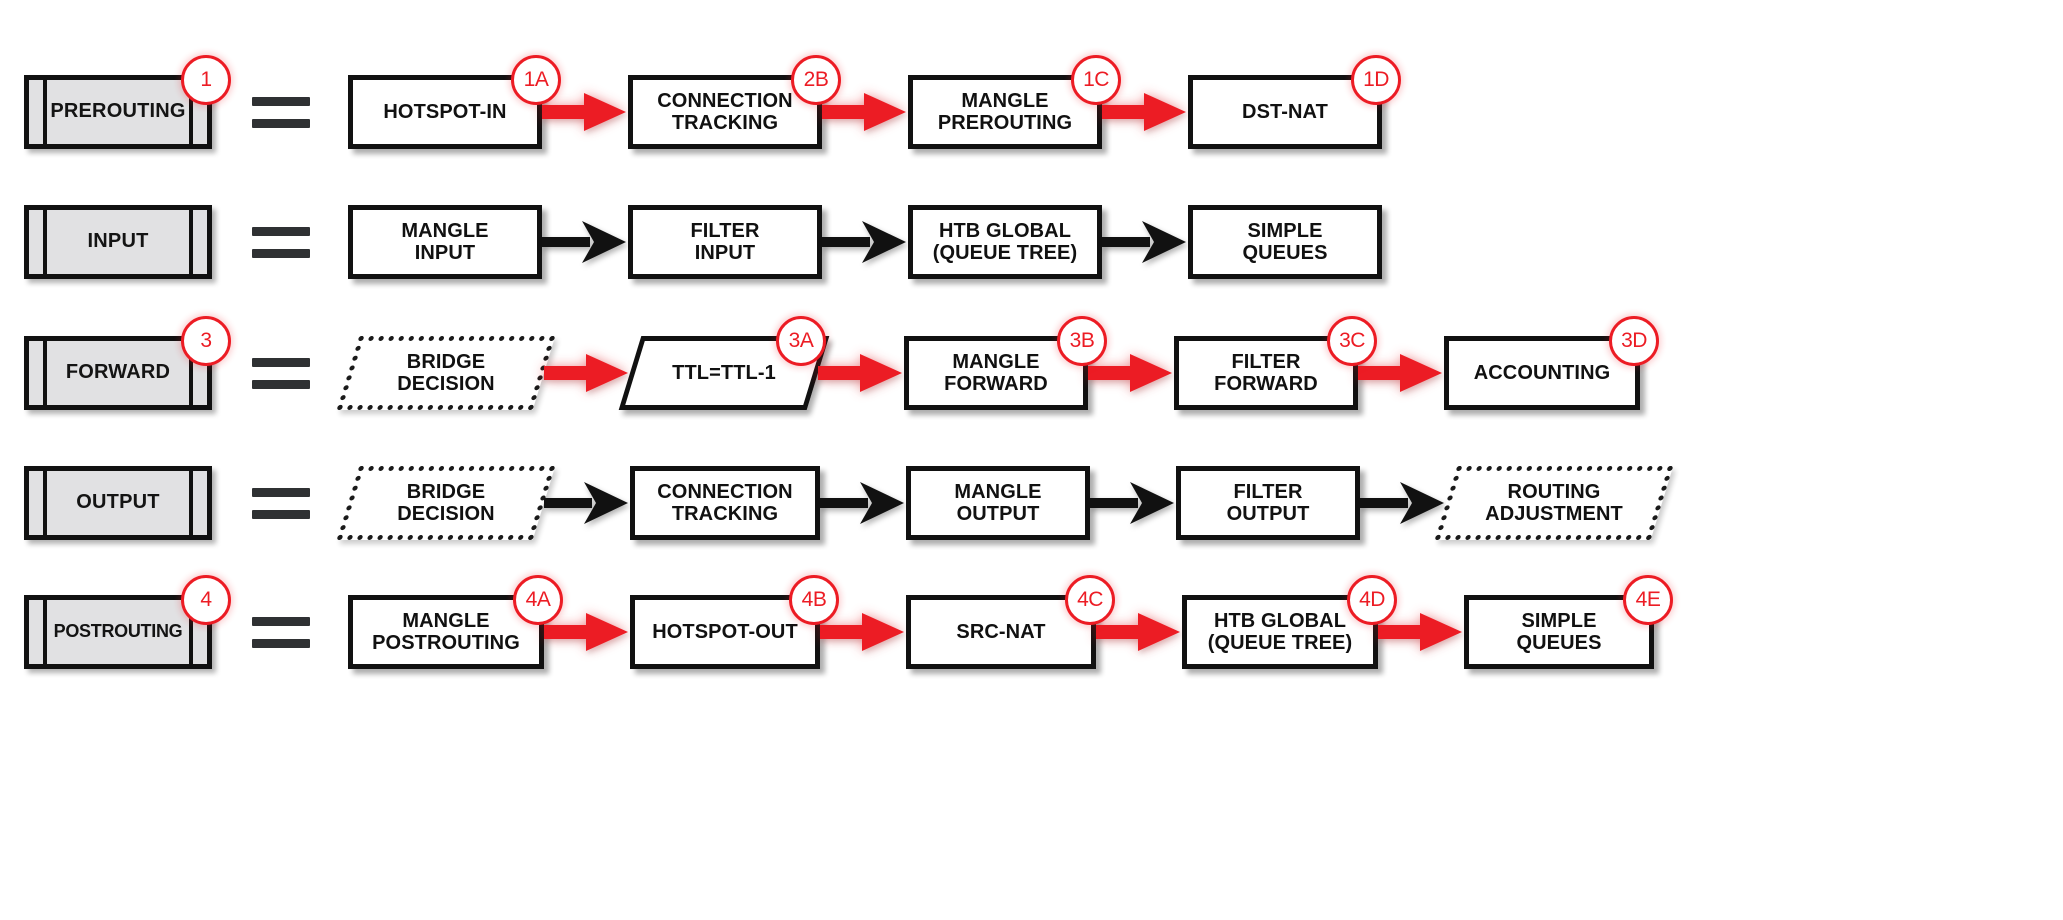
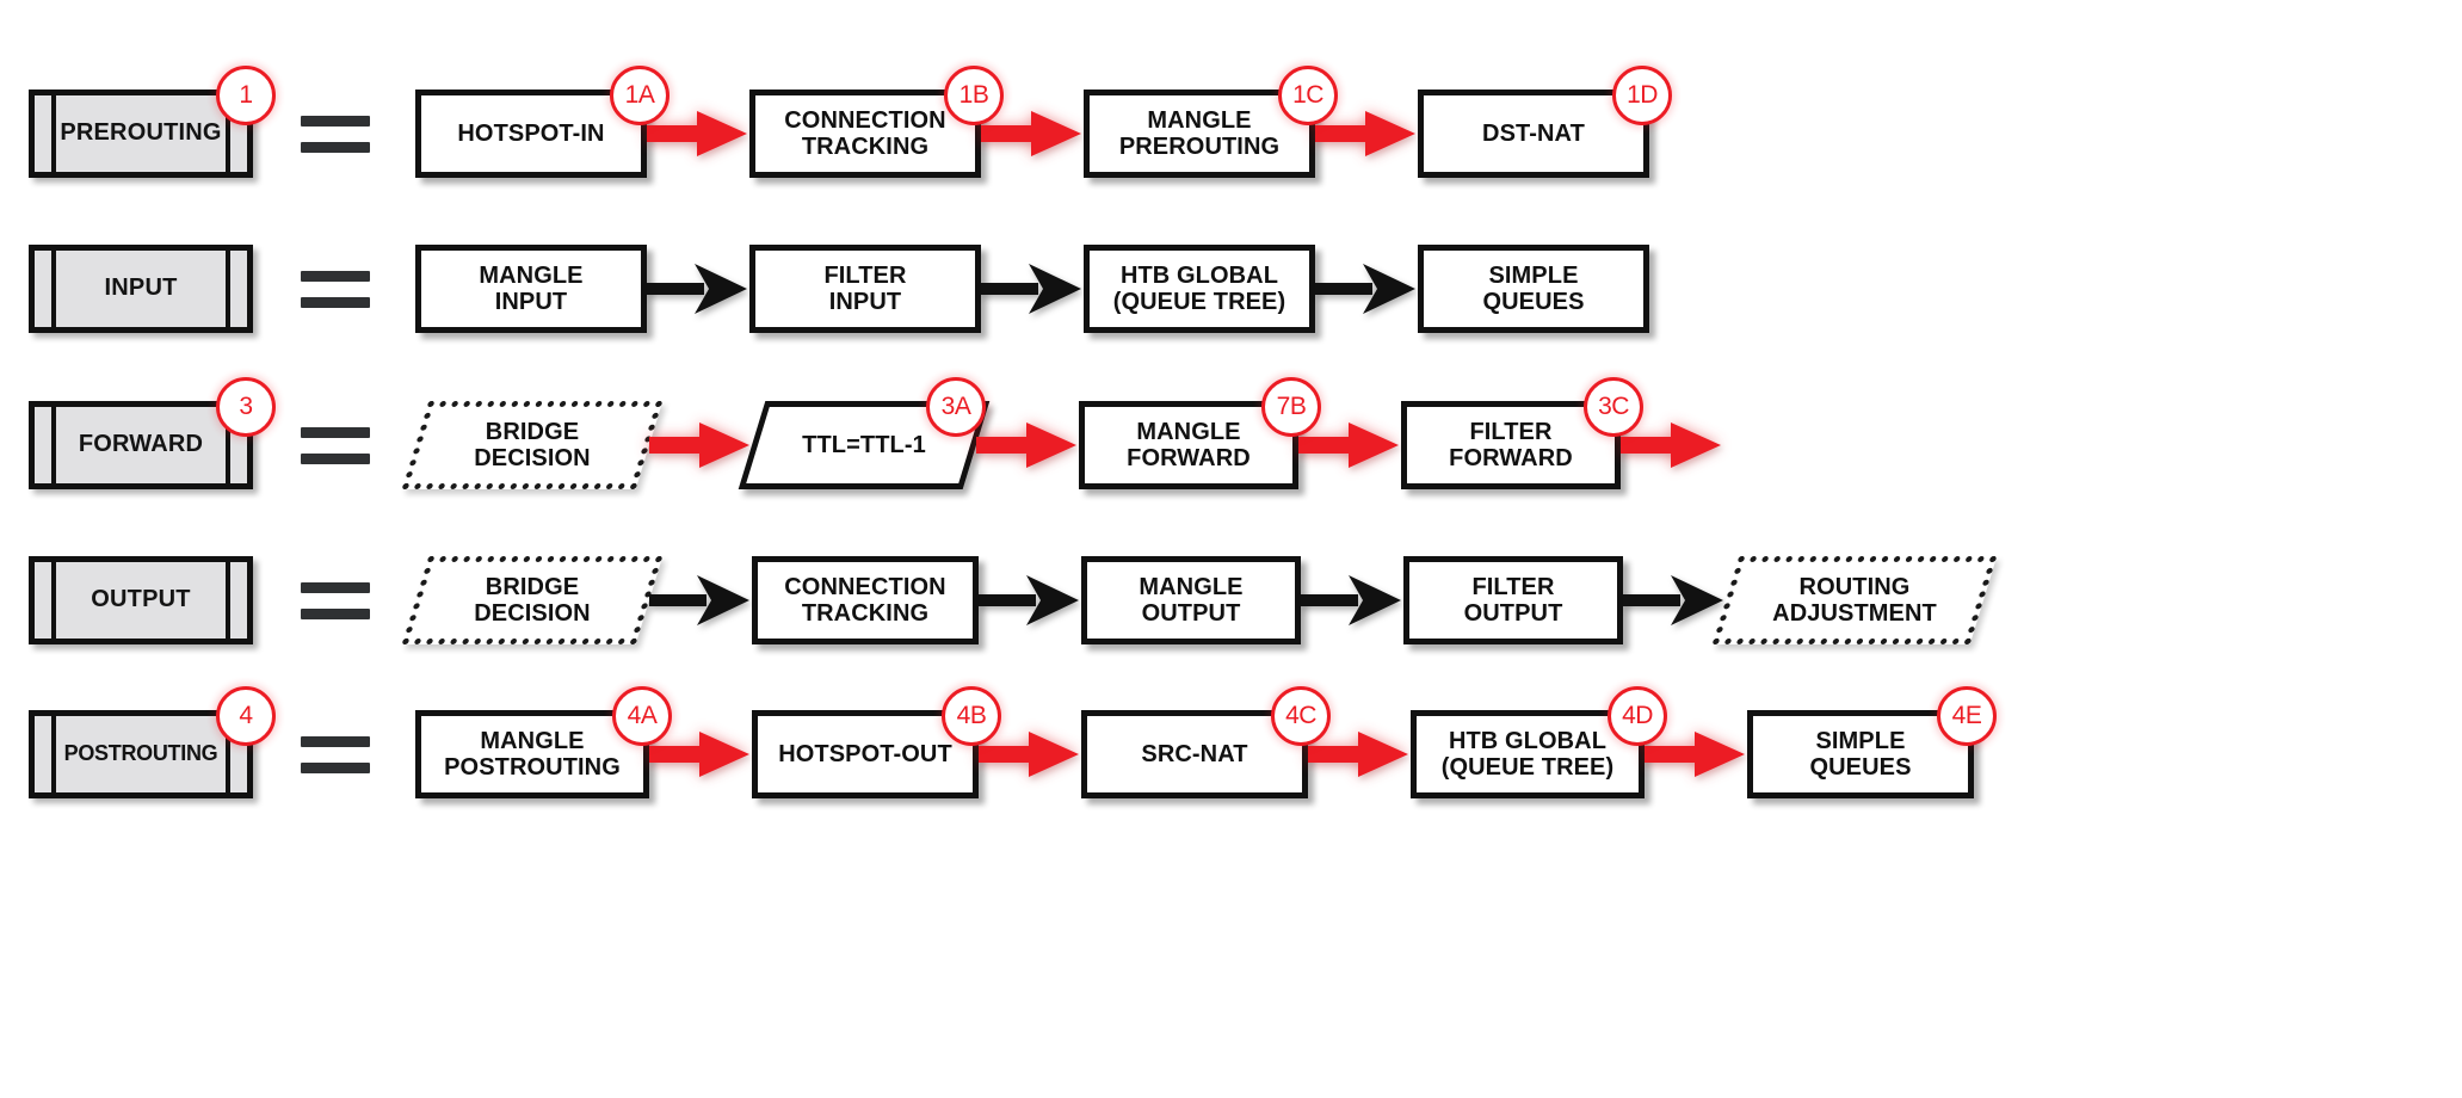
  PREROUTING
  1
  HOTSPOT-IN
  1A
  CONNECTION
  TRACKING
- 2B
+ 1B
  MANGLE
  PREROUTING
  1C
  DST-NAT
  1D
  INPUT
  MANGLE
  INPUT
  FILTER
  INPUT
  HTB GLOBAL
  (QUEUE TREE)
  SIMPLE
  QUEUES
  FORWARD
  3
  BRIDGE
  DECISION
  TTL=TTL-1
  3A
  MANGLE
  FORWARD
- 3B
+ 7B
  FILTER
  FORWARD
  3C
- ACCOUNTING
- 3D
  OUTPUT
  BRIDGE
  DECISION
  CONNECTION
  TRACKING
  MANGLE
  OUTPUT
  FILTER
  OUTPUT
  ROUTING
  ADJUSTMENT
  POSTROUTING
  4
  MANGLE
  POSTROUTING
  4A
  HOTSPOT-OUT
  4B
  SRC-NAT
  4C
  HTB GLOBAL
  (QUEUE TREE)
  4D
  SIMPLE
  QUEUES
  4E
